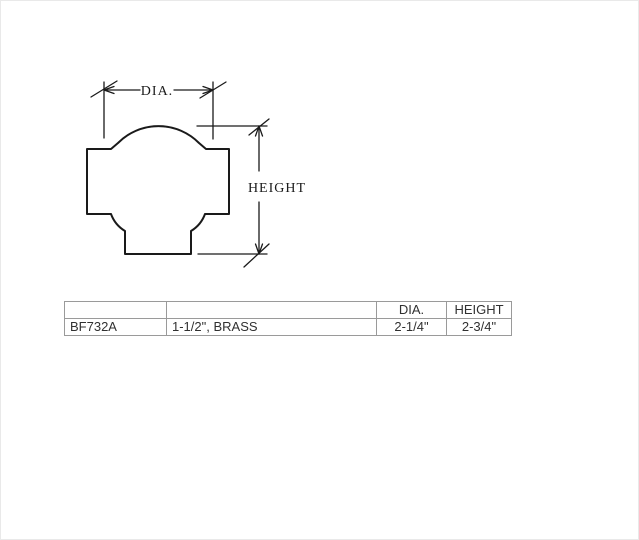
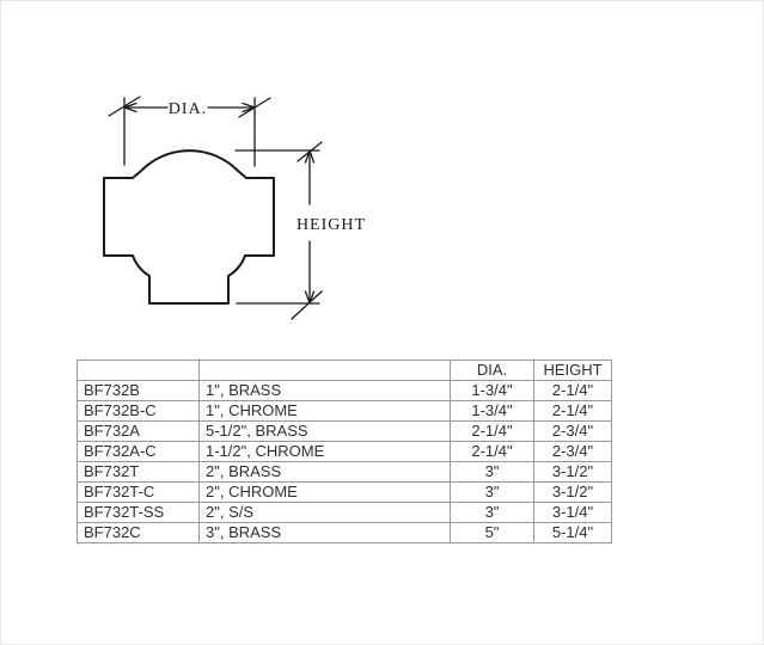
  DIA.
  HEIGHT
  		DIA.	HEIGHT
+ BF732B	1", BRASS	1-3/4"	2-1/4"
+ BF732B-C	1", CHROME	1-3/4"	2-1/4"
- BF732A	1-1/2", BRASS	2-1/4"	2-3/4"
+ BF732A	5-1/2", BRASS	2-1/4"	2-3/4"
+ BF732A-C	1-1/2", CHROME	2-1/4"	2-3/4"
+ BF732T	2", BRASS	3"	3-1/2"
+ BF732T-C	2", CHROME	3"	3-1/2"
+ BF732T-SS	2", S/S	3"	3-1/4"
+ BF732C	3", BRASS	5"	5-1/4"
